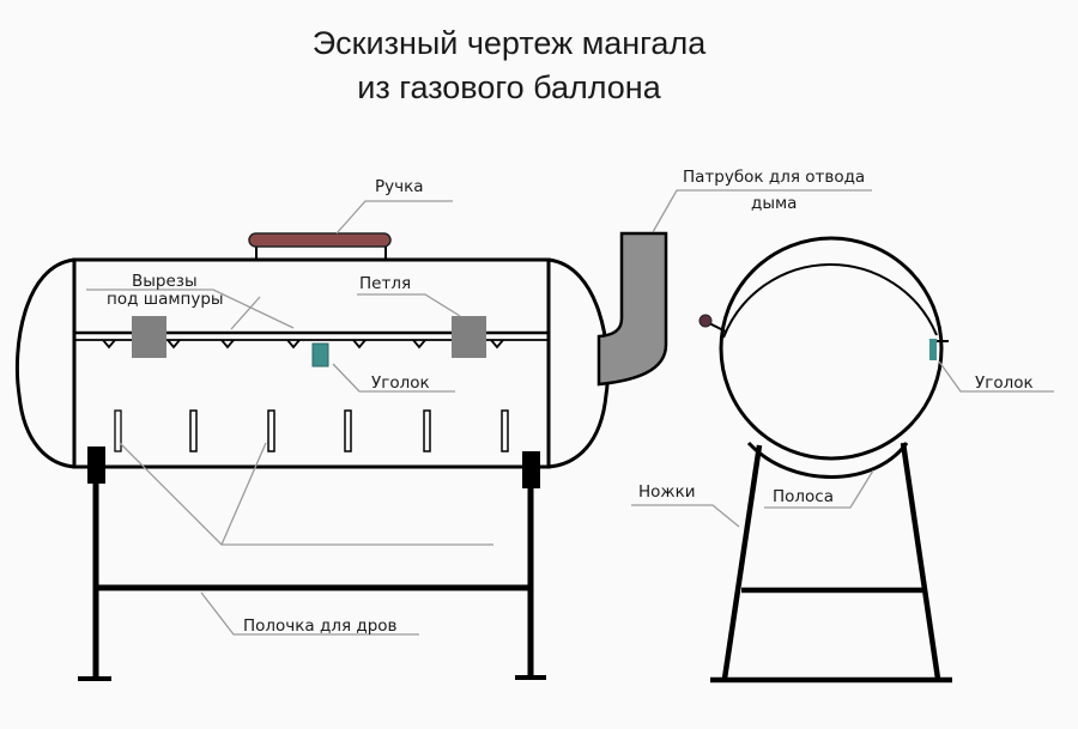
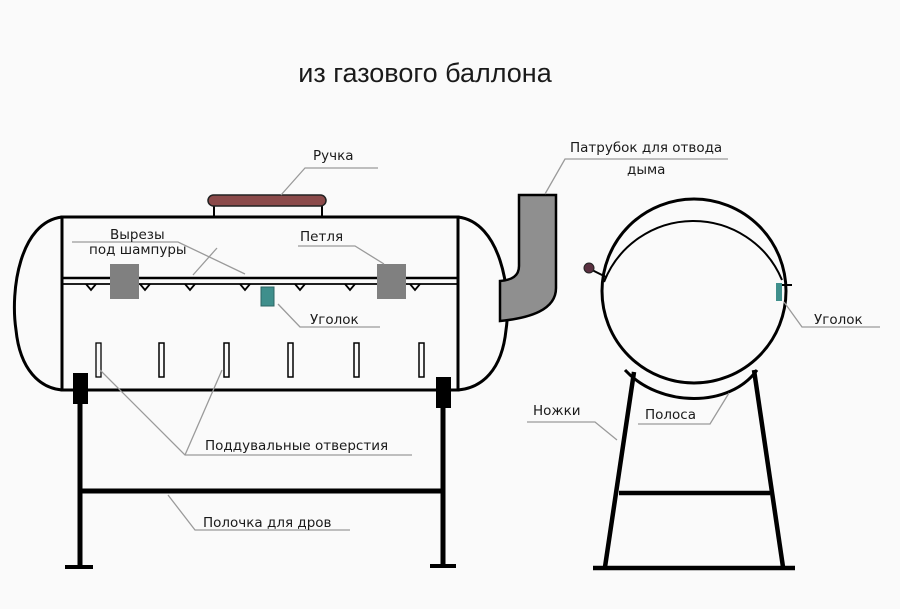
- Эскизный чертеж мангала
  из газового баллона
  Ручка
  Вырезы
  под шампуры
  Петля
  Уголок
+ Поддувальные отверстия
  Полочка для дров
  Патрубок для отвода
  дыма
  Уголок
  Ножки
  Полоса
